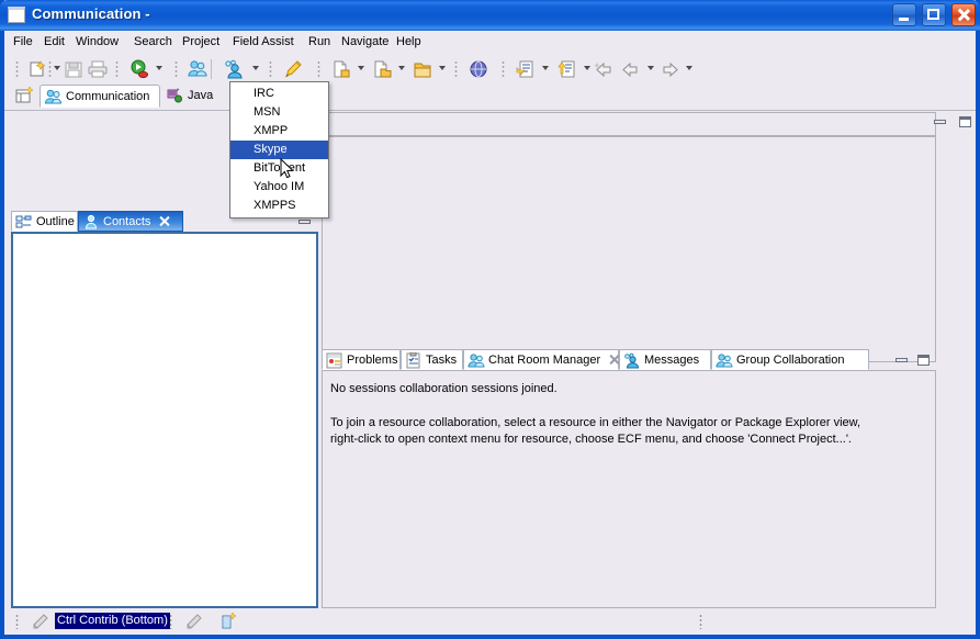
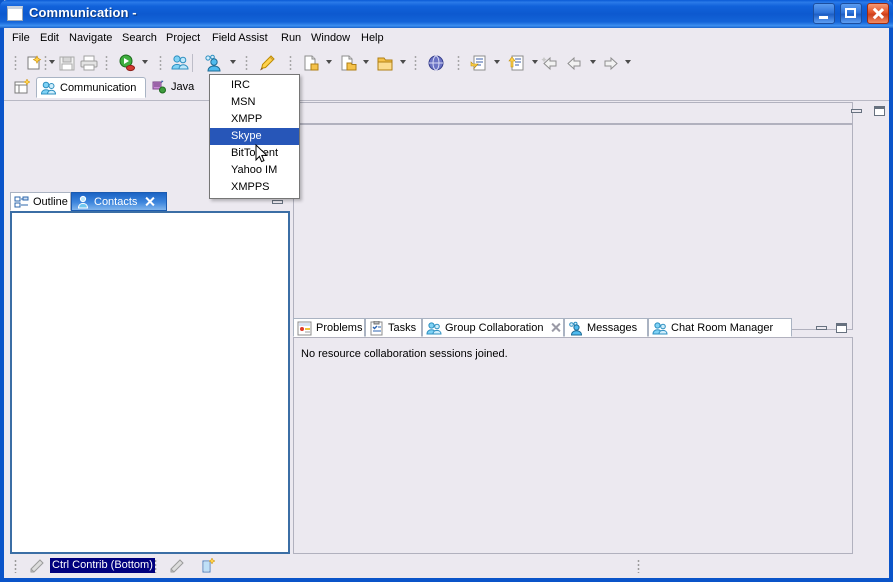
  Communication -
  File
  Edit
- Window
+ Navigate
  Search
  Project
  Field Assist
  Run
- Navigate
+ Window
  Help
  Communication
  Java
  Outline
  Contacts
  Problems
  Tasks
- Chat Room Manager
+ Group Collaboration
  Messages
- Group Collaboration
+ Chat Room Manager
- No sessions collaboration sessions joined.
+ No resource collaboration sessions joined.
- To join a resource collaboration, select a resource in either the Navigator or Package Explorer view,
- right-click to open context menu for resource, choose ECF menu, and choose 'Connect Project...'.
  IRC
  MSN
  XMPP
  Skype
  BitToent
  Yahoo IM
  XMPPS
  Ctrl Contrib (Bottom)
